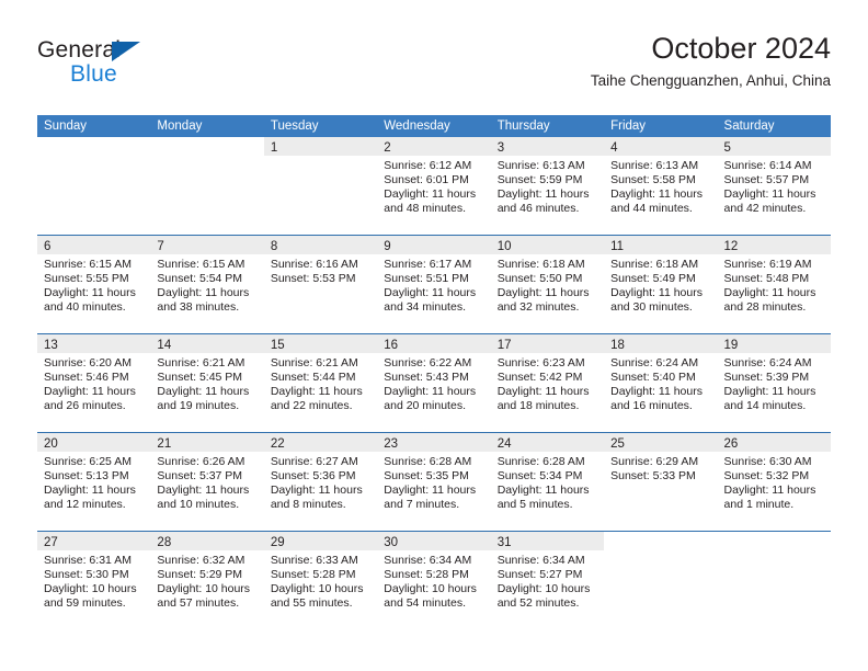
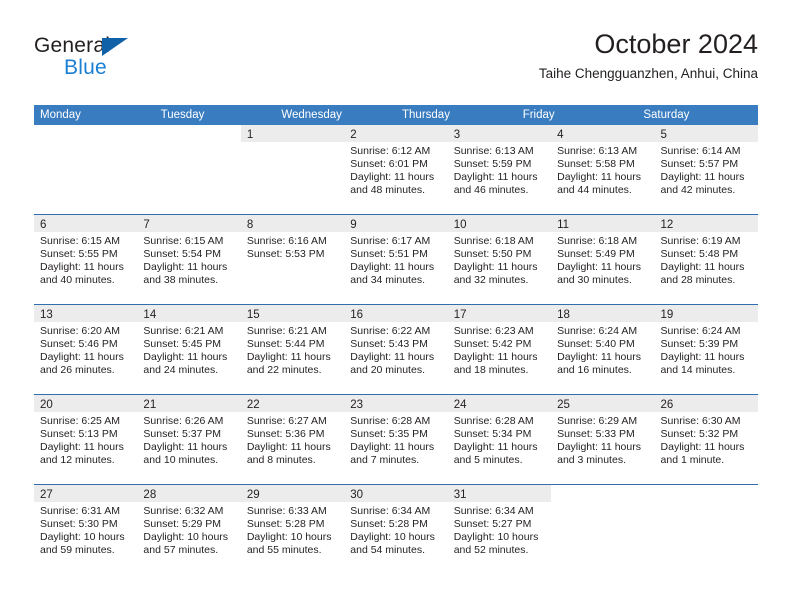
  General
  Blue
  October 2024
  Taihe Chengguanzhen, Anhui, China
- Sunday
  Monday
  Tuesday
  Wednesday
  Thursday
  Friday
  Saturday
  1
  2
  Sunrise: 6:12 AM
  Sunset: 6:01 PM
  Daylight: 11 hours and 48 minutes.
  3
  Sunrise: 6:13 AM
  Sunset: 5:59 PM
  Daylight: 11 hours and 46 minutes.
  4
  Sunrise: 6:13 AM
  Sunset: 5:58 PM
  Daylight: 11 hours and 44 minutes.
  5
  Sunrise: 6:14 AM
  Sunset: 5:57 PM
  Daylight: 11 hours and 42 minutes.
  6
  Sunrise: 6:15 AM
  Sunset: 5:55 PM
  Daylight: 11 hours and 40 minutes.
  7
  Sunrise: 6:15 AM
  Sunset: 5:54 PM
  Daylight: 11 hours and 38 minutes.
  8
  Sunrise: 6:16 AM
  Sunset: 5:53 PM
  9
  Sunrise: 6:17 AM
  Sunset: 5:51 PM
  Daylight: 11 hours and 34 minutes.
  10
  Sunrise: 6:18 AM
  Sunset: 5:50 PM
  Daylight: 11 hours and 32 minutes.
  11
  Sunrise: 6:18 AM
  Sunset: 5:49 PM
  Daylight: 11 hours and 30 minutes.
  12
  Sunrise: 6:19 AM
  Sunset: 5:48 PM
  Daylight: 11 hours and 28 minutes.
  13
  Sunrise: 6:20 AM
  Sunset: 5:46 PM
  Daylight: 11 hours and 26 minutes.
  14
  Sunrise: 6:21 AM
  Sunset: 5:45 PM
- Daylight: 11 hours and 19 minutes.
+ Daylight: 11 hours and 24 minutes.
  15
  Sunrise: 6:21 AM
  Sunset: 5:44 PM
  Daylight: 11 hours and 22 minutes.
  16
  Sunrise: 6:22 AM
  Sunset: 5:43 PM
  Daylight: 11 hours and 20 minutes.
  17
  Sunrise: 6:23 AM
  Sunset: 5:42 PM
  Daylight: 11 hours and 18 minutes.
  18
  Sunrise: 6:24 AM
  Sunset: 5:40 PM
  Daylight: 11 hours and 16 minutes.
  19
  Sunrise: 6:24 AM
  Sunset: 5:39 PM
  Daylight: 11 hours and 14 minutes.
  20
  Sunrise: 6:25 AM
  Sunset: 5:13 PM
  Daylight: 11 hours and 12 minutes.
  21
  Sunrise: 6:26 AM
  Sunset: 5:37 PM
  Daylight: 11 hours and 10 minutes.
  22
  Sunrise: 6:27 AM
  Sunset: 5:36 PM
  Daylight: 11 hours and 8 minutes.
  23
  Sunrise: 6:28 AM
  Sunset: 5:35 PM
  Daylight: 11 hours and 7 minutes.
  24
  Sunrise: 6:28 AM
  Sunset: 5:34 PM
  Daylight: 11 hours and 5 minutes.
  25
  Sunrise: 6:29 AM
  Sunset: 5:33 PM
+ Daylight: 11 hours and 3 minutes.
  26
  Sunrise: 6:30 AM
  Sunset: 5:32 PM
  Daylight: 11 hours and 1 minute.
  27
  Sunrise: 6:31 AM
  Sunset: 5:30 PM
  Daylight: 10 hours and 59 minutes.
  28
  Sunrise: 6:32 AM
  Sunset: 5:29 PM
  Daylight: 10 hours and 57 minutes.
  29
  Sunrise: 6:33 AM
  Sunset: 5:28 PM
  Daylight: 10 hours and 55 minutes.
  30
  Sunrise: 6:34 AM
  Sunset: 5:28 PM
  Daylight: 10 hours and 54 minutes.
  31
  Sunrise: 6:34 AM
  Sunset: 5:27 PM
  Daylight: 10 hours and 52 minutes.
